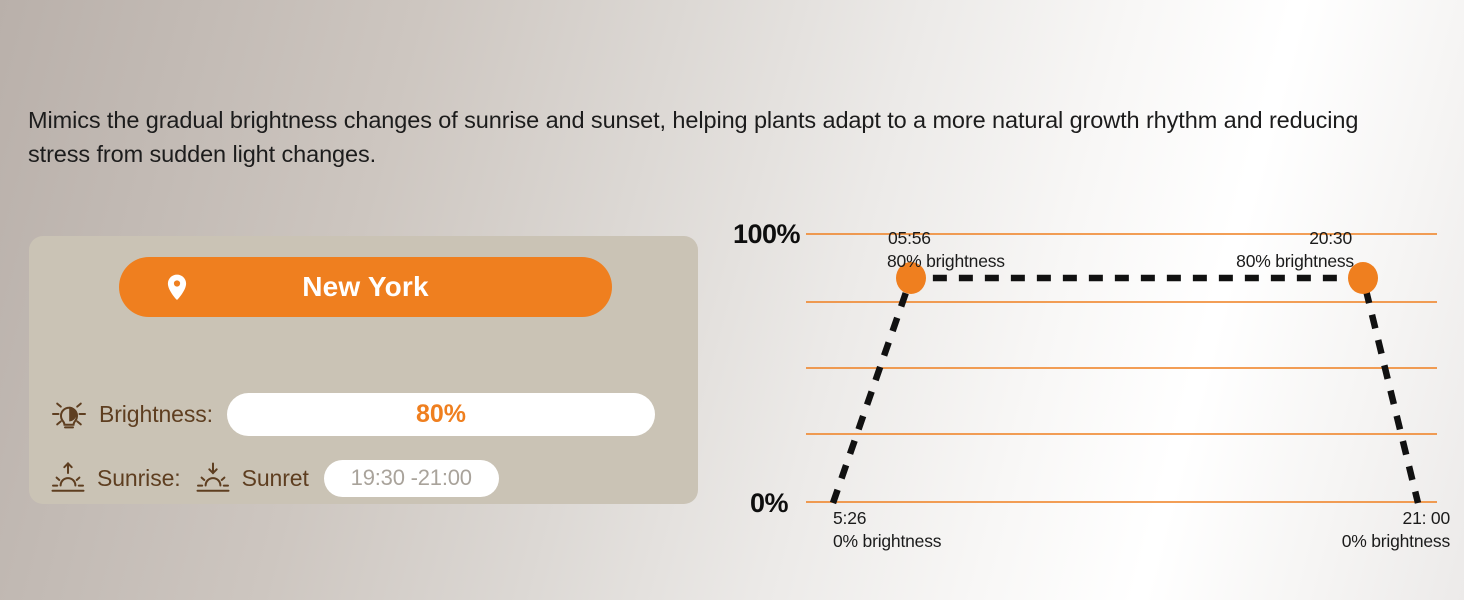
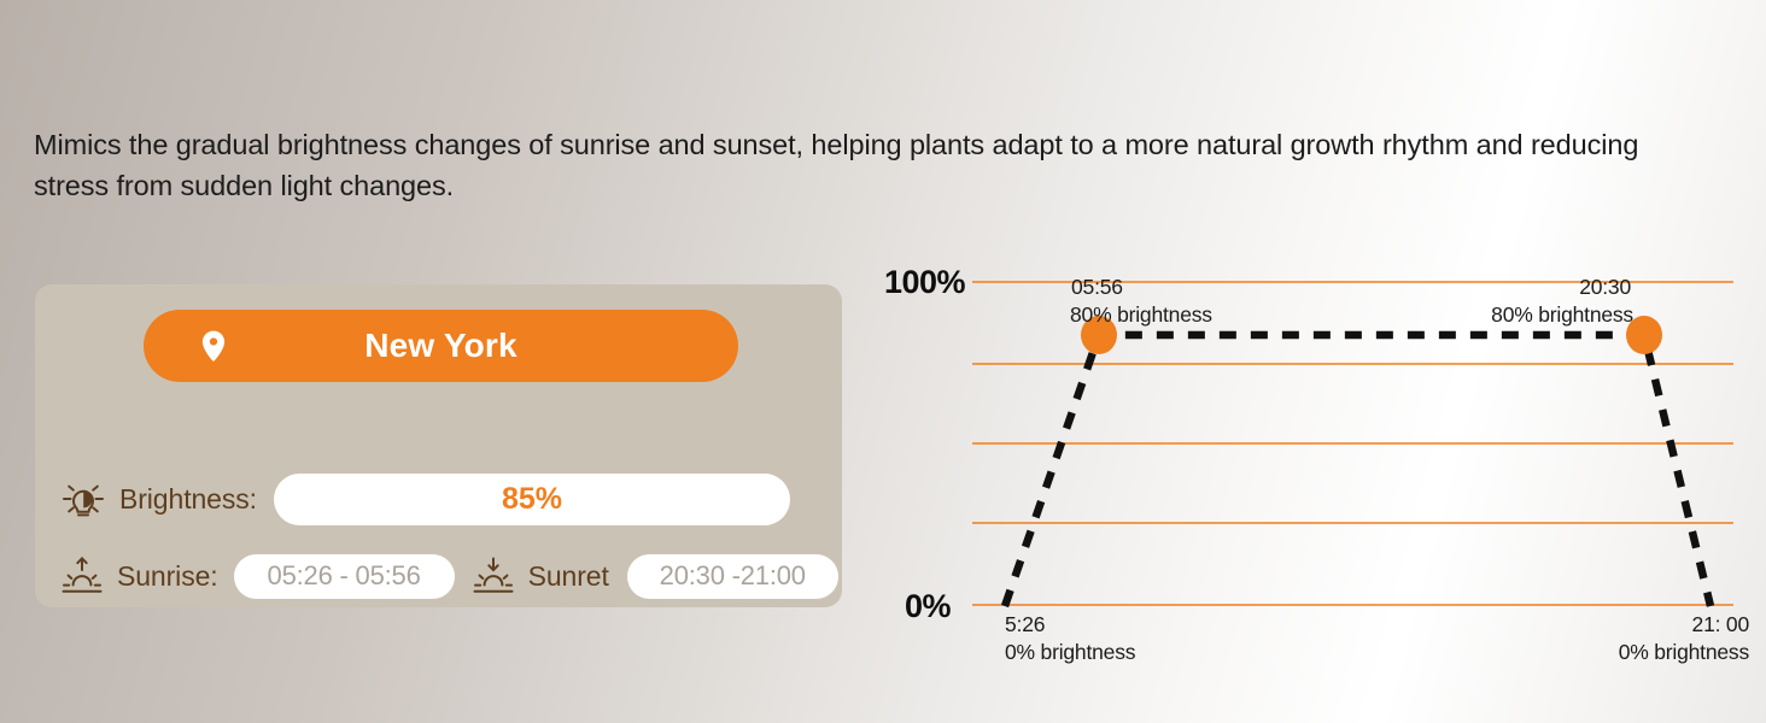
  Mimics the gradual brightness changes of sunrise and sunset, helping plants adapt to a more natural growth rhythm and reducing stress from sudden light changes.
  New York
  Brightness:
- 80%
+ 85%
  Sunrise:
+ 05:26 - 05:56
  Sunret
- 19:30 -21:00
+ 20:30 -21:00
  100%
  0%
  05:56
  80% brightness
  20:30
  80% brightness
  5:26
  0% brightness
  21: 00
  0% brightness
